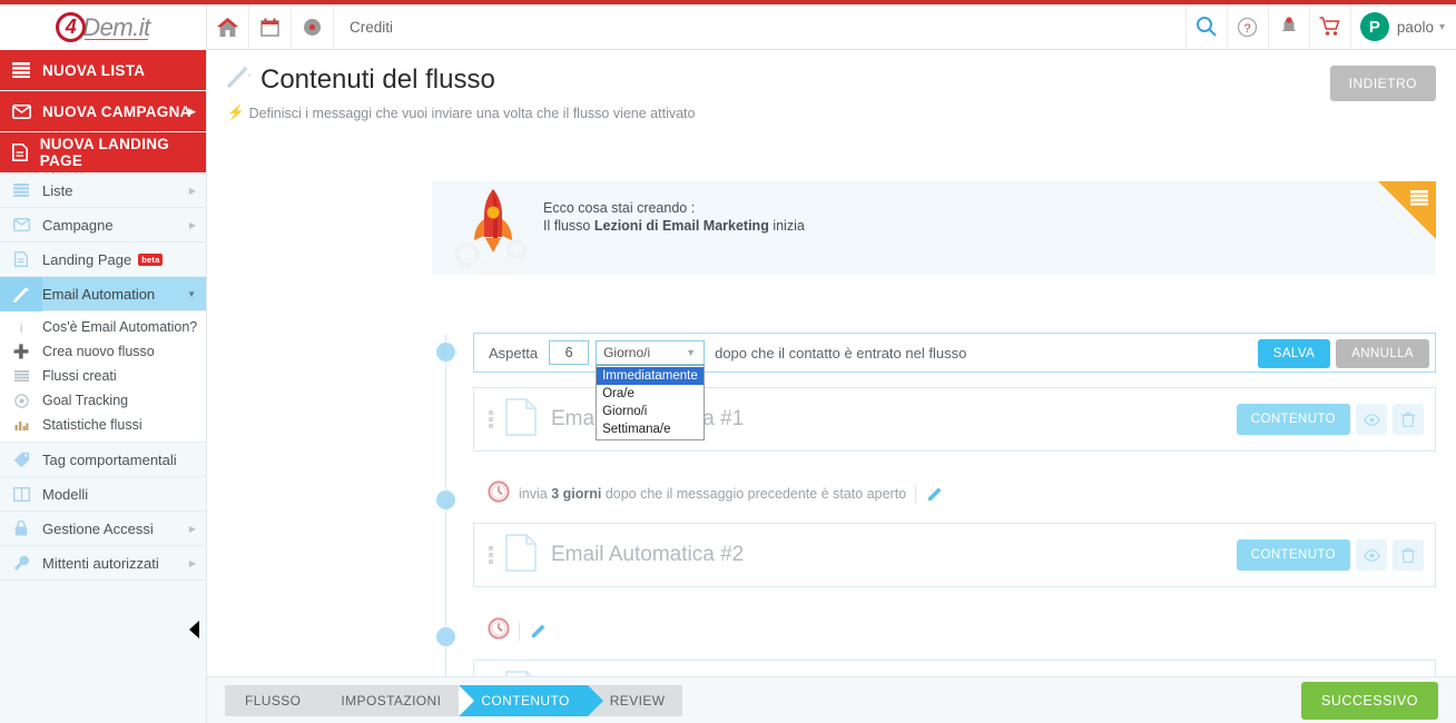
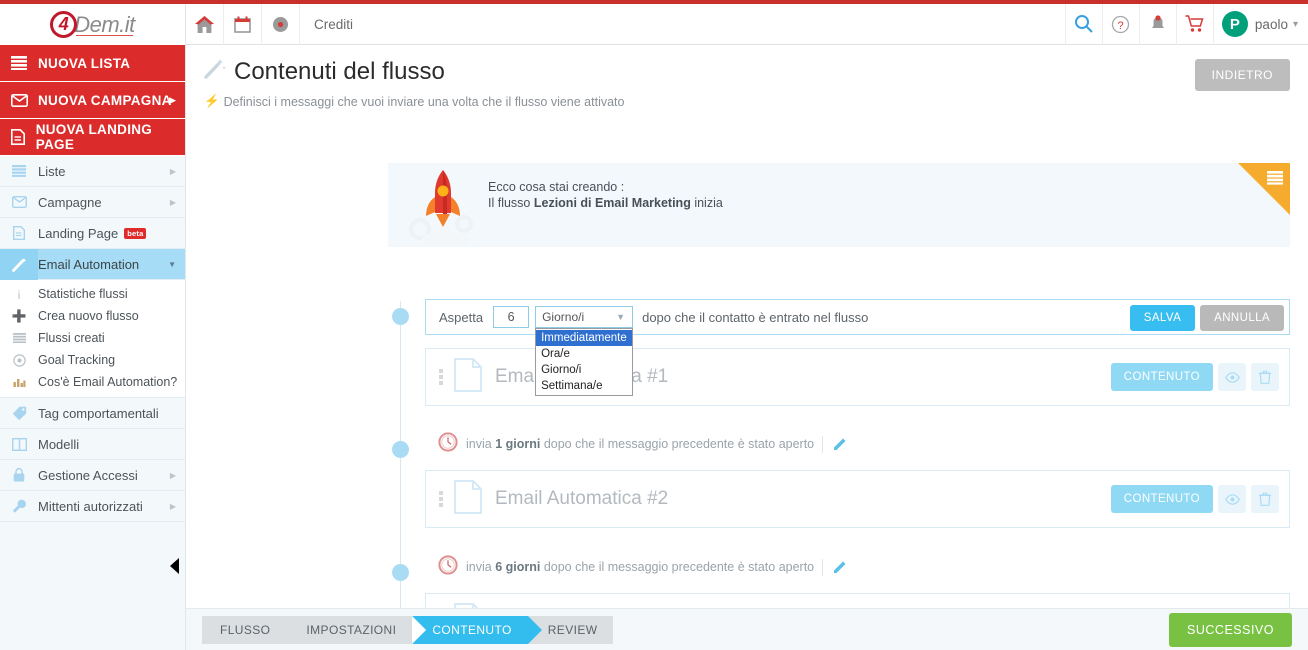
  4
  Dem.it
  Crediti
  ?
  P
  paolo
  ▾
  NUOVA LISTA
  NUOVA CAMPAGNA
  ▶
  NUOVA LANDING PAGE
  Liste
  ▶
  Campagne
  ▶
  Landing Page
  beta
  Email Automation
  ▼
  ℹ
- Cos'è Email Automation?
+ Statistiche flussi
  ➕
  Crea nuovo flusso
  Flussi creati
  Goal Tracking
- Statistiche flussi
+ Cos'è Email Automation?
  Tag comportamentali
  Modelli
  Gestione Accessi
  ▶
  Mittenti autorizzati
  ▶
  Contenuti del flusso
  ⚡
  Definisci i messaggi che vuoi inviare una volta che il flusso viene attivato
  INDIETRO
  Ecco cosa stai creando :
  Il flusso Lezioni di Email Marketing inizia
  Aspetta
  6
  Giorno/i
  ▼
  Immediatamente
  Ora/e
  Giorno/i
  Settimana/e
  dopo che il contatto è entrato nel flusso
  SALVA
  ANNULLA
  CONTENUTO
- invia 3 giorni dopo che il messaggio precedente è stato aperto
+ invia 1 giorni dopo che il messaggio precedente è stato aperto
  Email Automatica #2
  CONTENUTO
+ invia 6 giorni dopo che il messaggio precedente è stato aperto
  FLUSSO
  IMPOSTAZIONI
  CONTENUTO
  REVIEW
  SUCCESSIVO
